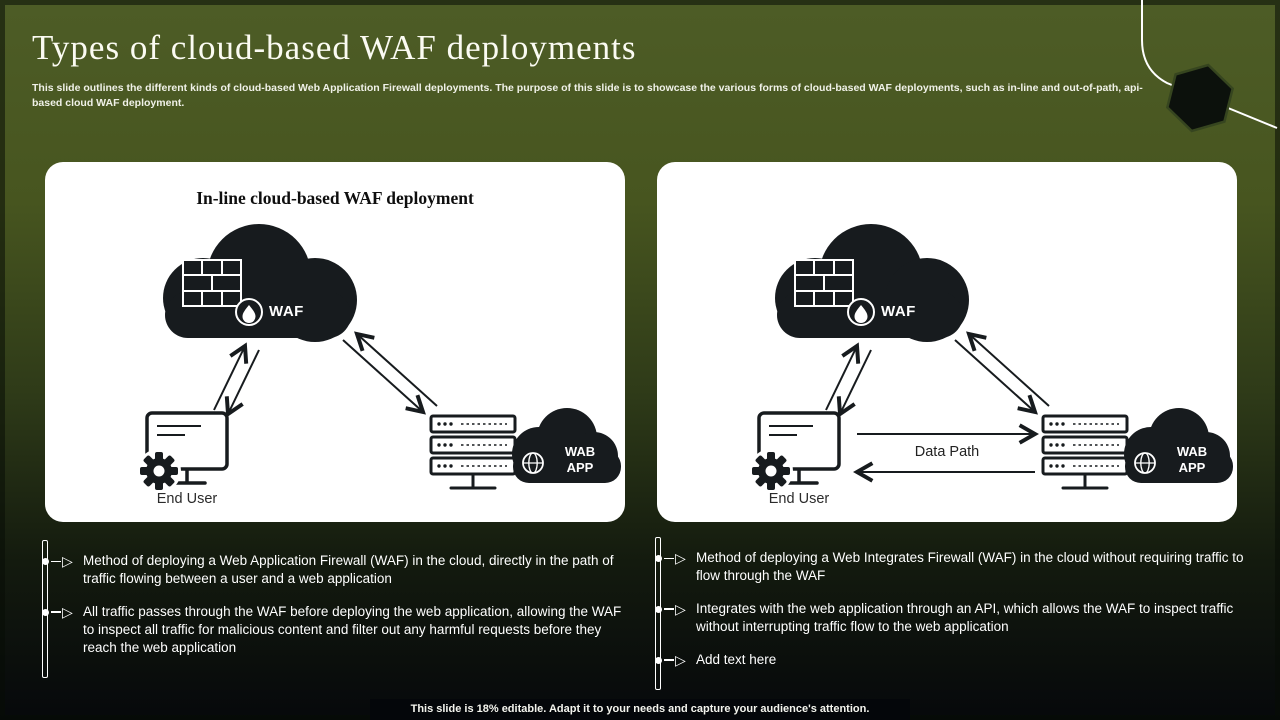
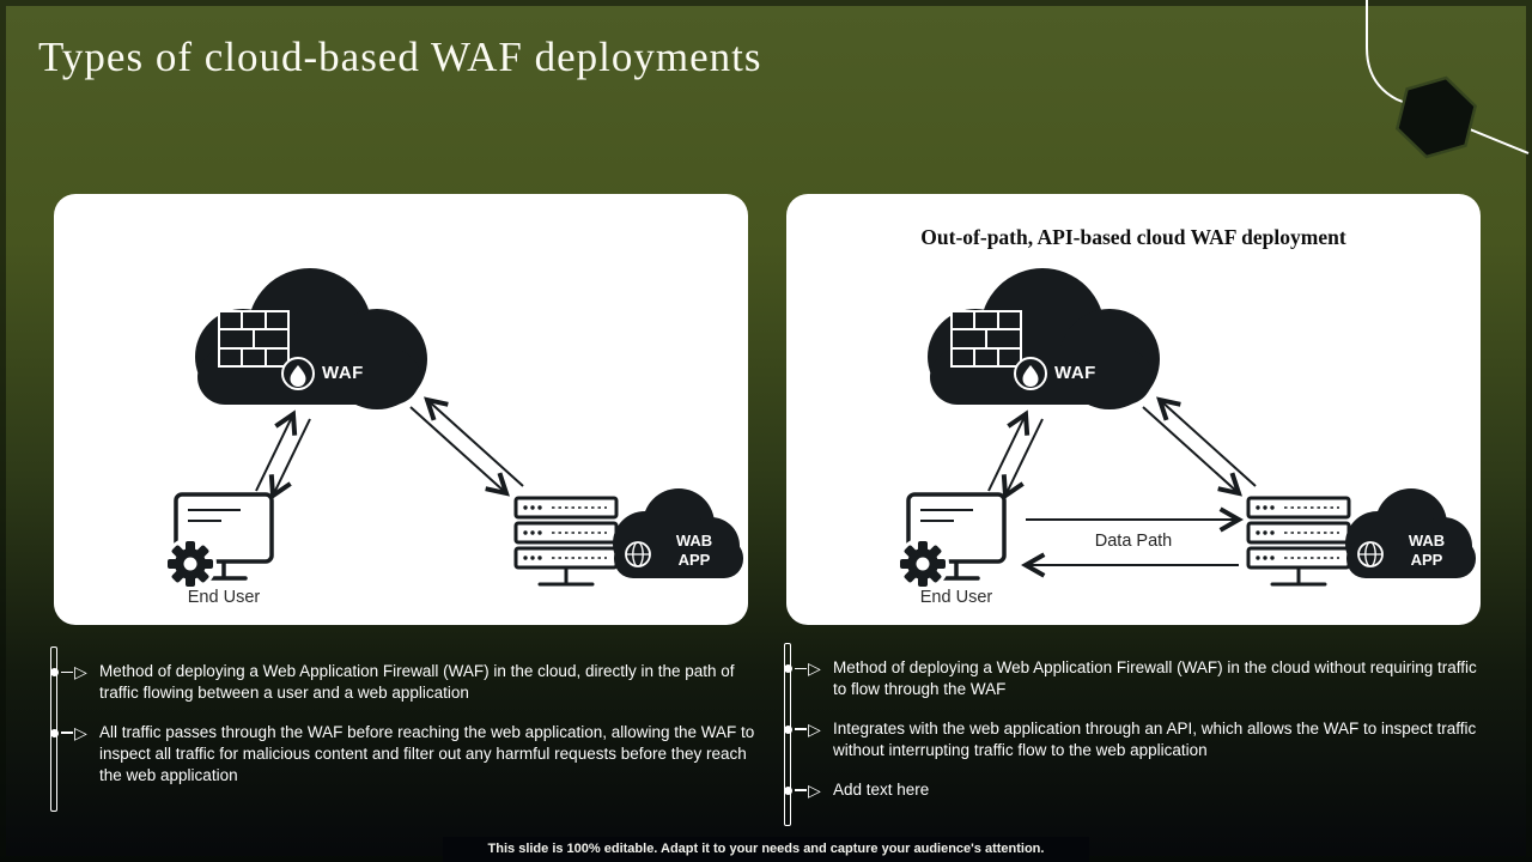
  Types of cloud-based WAF deployments
- This slide outlines the different kinds of cloud-based Web Application Firewall deployments. The purpose of this slide is to showcase the various forms of cloud-based WAF deployments, such as in-line and out-of-path, api-based cloud WAF deployment.
- In-line cloud-based WAF deployment
  WAF
  End User
  WAB APP
+ Out-of-path, API-based cloud WAF deployment
  WAF
  End User
  WAB APP
  Data Path
  ▷
  Method of deploying a Web Application Firewall (WAF) in the cloud, directly in the path of traffic flowing between a user and a web application
  ▷
- All traffic passes through the WAF before deploying the web application, allowing the WAF to inspect all traffic for malicious content and filter out any harmful requests before they reach the web application
+ All traffic passes through the WAF before reaching the web application, allowing the WAF to inspect all traffic for malicious content and filter out any harmful requests before they reach the web application
  ▷
- Method of deploying a Web Integrates Firewall (WAF) in the cloud without requiring traffic to flow through the WAF
+ Method of deploying a Web Application Firewall (WAF) in the cloud without requiring traffic to flow through the WAF
  ▷
  Integrates with the web application through an API, which allows the WAF to inspect traffic without interrupting traffic flow to the web application
  ▷
  Add text here
- This slide is 18% editable. Adapt it to your needs and capture your audience's attention.
+ This slide is 100% editable. Adapt it to your needs and capture your audience's attention.
